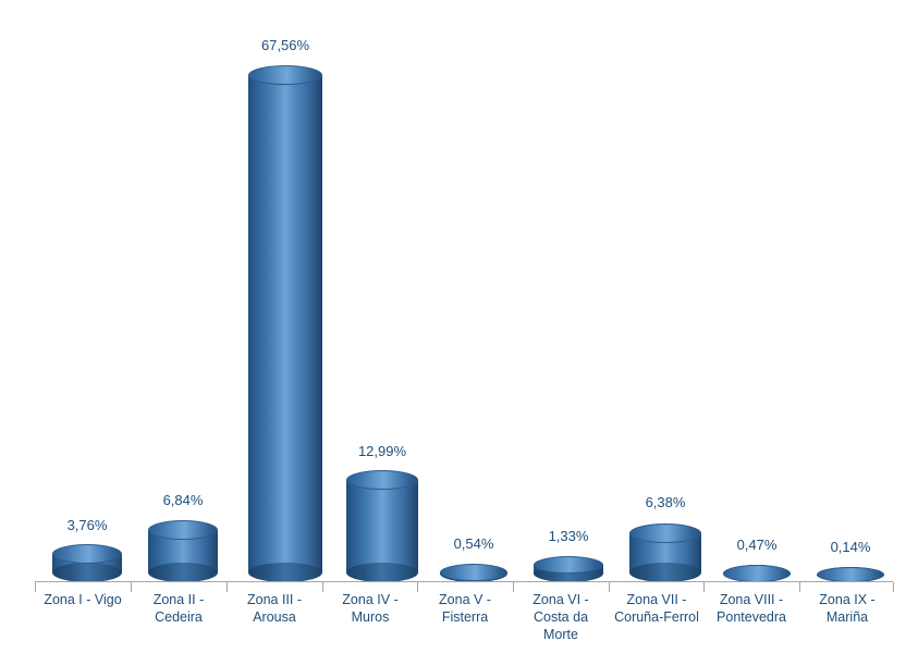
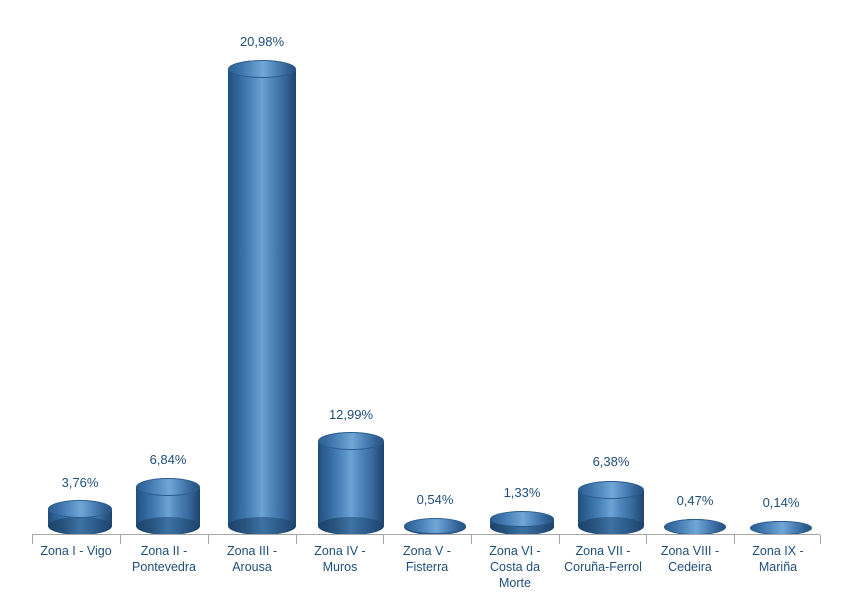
  3,76%
  6,84%
- 67,56%
+ 20,98%
  12,99%
  0,54%
  1,33%
  6,38%
  0,47%
  0,14%
  Zona I - Vigo
  Zona II -
- Cedeira
+ Pontevedra
  Zona III -
  Arousa
  Zona IV -
  Muros
  Zona V -
  Fisterra
  Zona VI -
  Costa da
  Morte
  Zona VII -
  Coruña-Ferrol
  Zona VIII -
- Pontevedra
+ Cedeira
  Zona IX -
  Mariña
